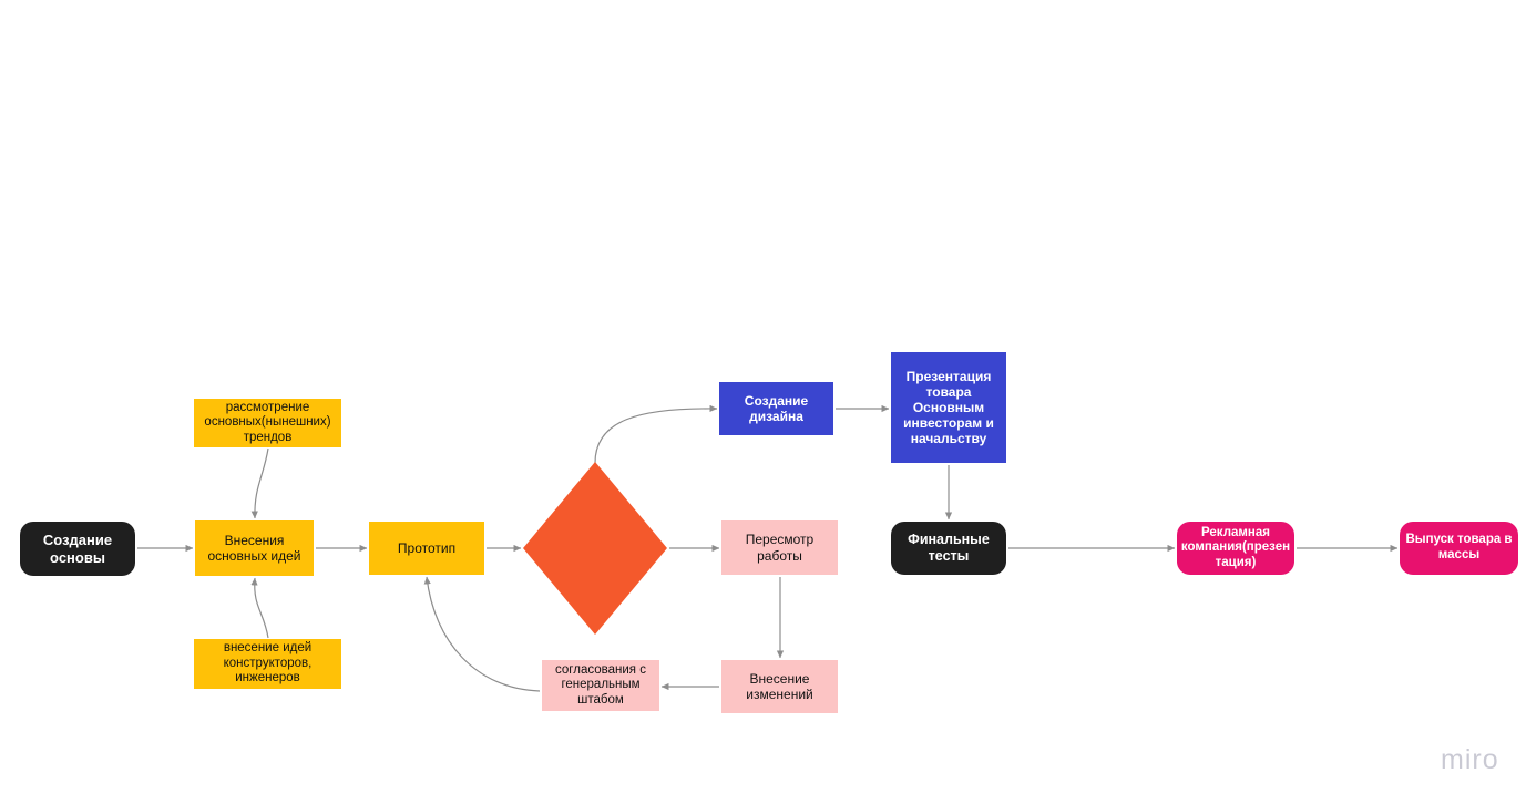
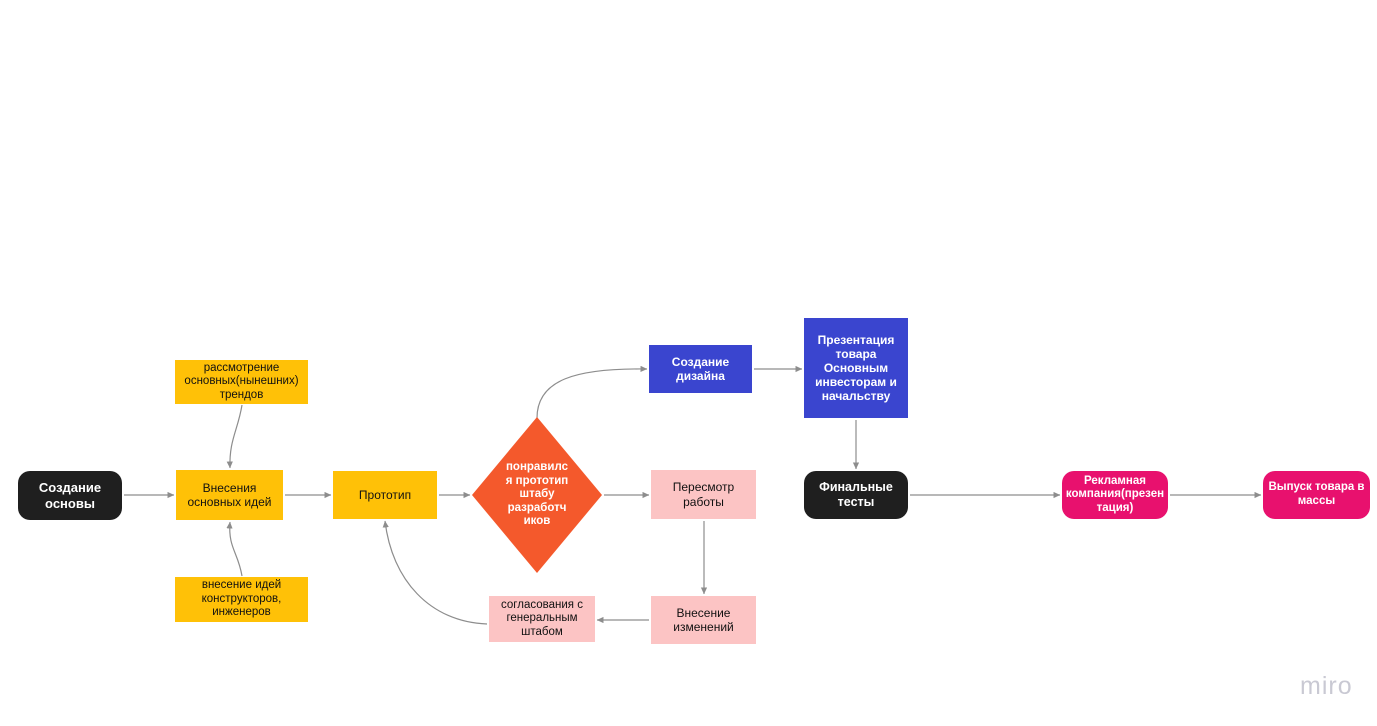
  Создание
  основы
  рассмотрение
  основных(нынешних)
  трендов
  Внесения
  основных идей
  внесение идей
  конструкторов,
  инженеров
  Прототип
+ понравилс
+ я прототип
+ штабу
+ разработч
+ иков
  Создание
  дизайна
  Презентация
  товара
  Основным
  инвесторам и
  начальству
  Пересмотр
  работы
  Финальные
  тесты
  согласования с
  генеральным
  штабом
  Внесение
  изменений
  Рекламная
  компания(презен
  тация)
  Выпуск товара в
  массы
  miro
